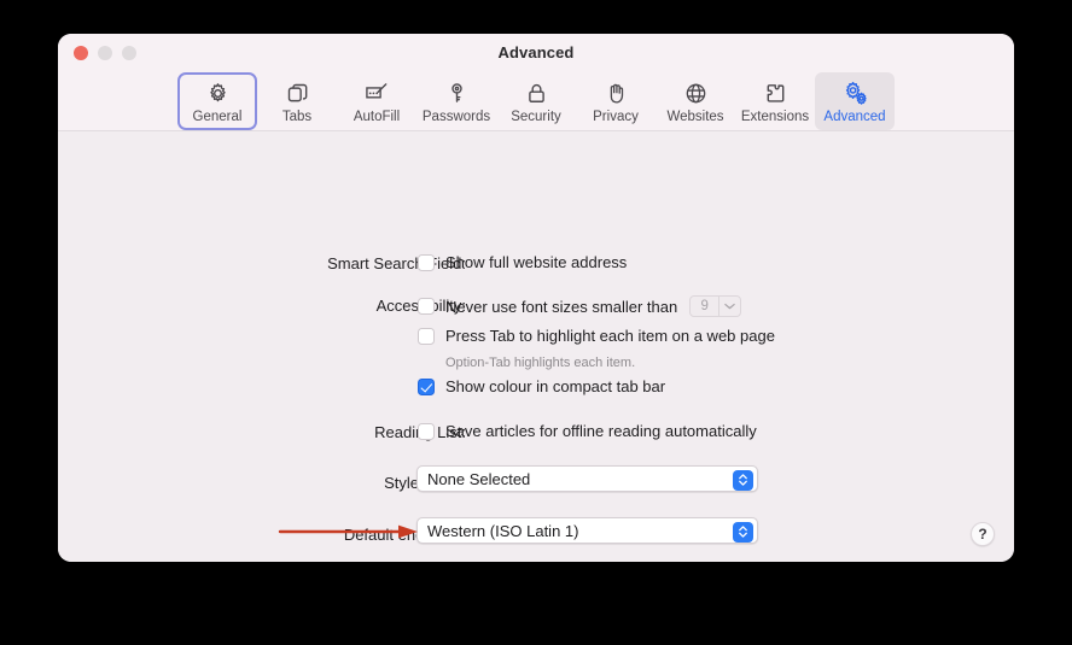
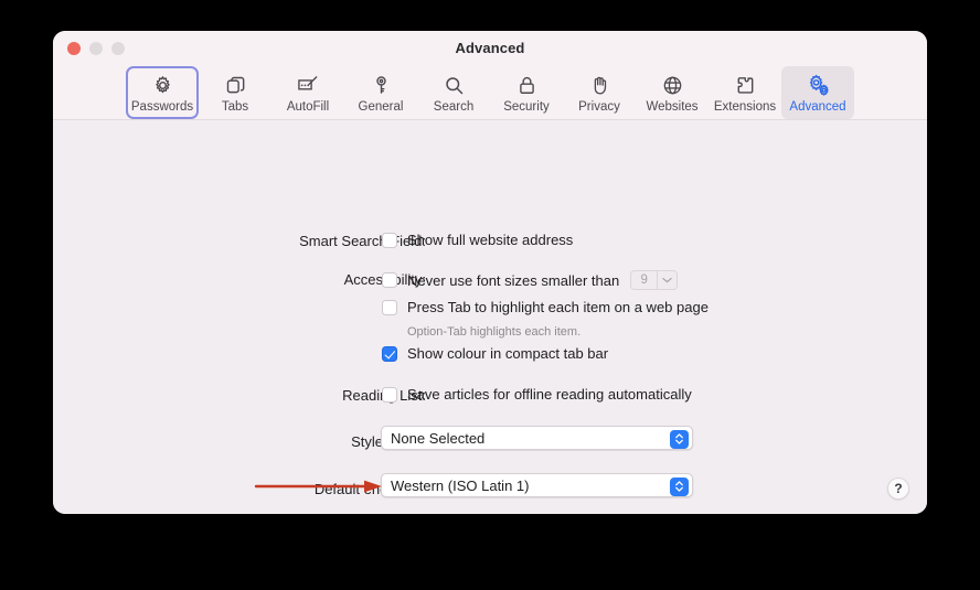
  Advanced
- General
+ Passwords
  Tabs
  AutoFill
- Passwords
+ General
+ Search
  Security
  Privacy
  Websites
  Extensions
  Advanced
  Smart Searcield:
  Show full website address
  Accesility:
  Never use font sizes smaller than
  9
  Press Tab to highlight each item on a web page
  Option-Tab highlights each item.
  Show colour in compact tab bar
  Readi List:
  Save articles for offline reading automatically
  None Selected
  Western (ISO Latin 1)
  ?
